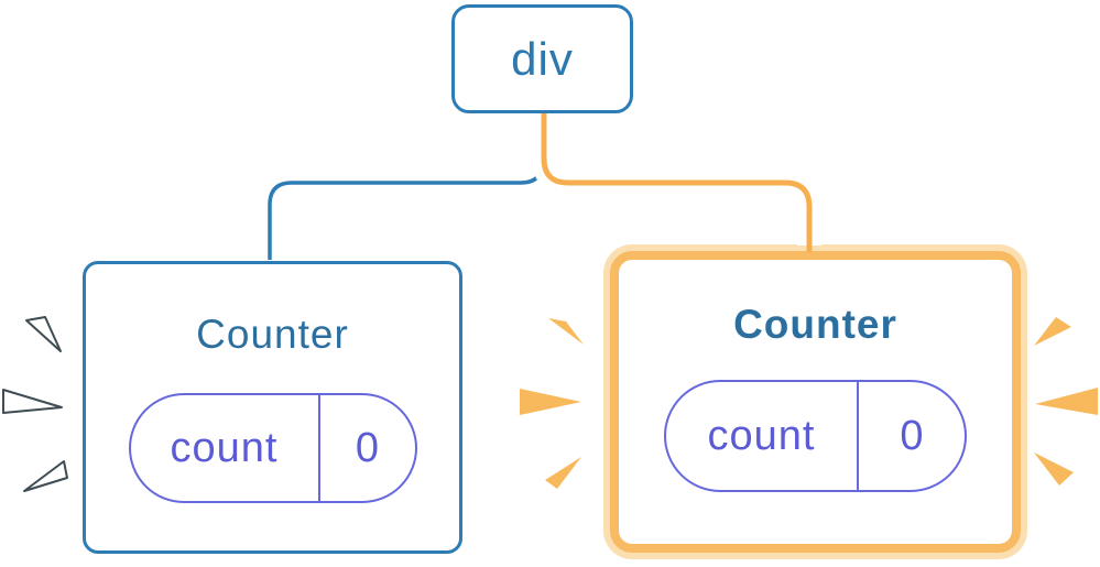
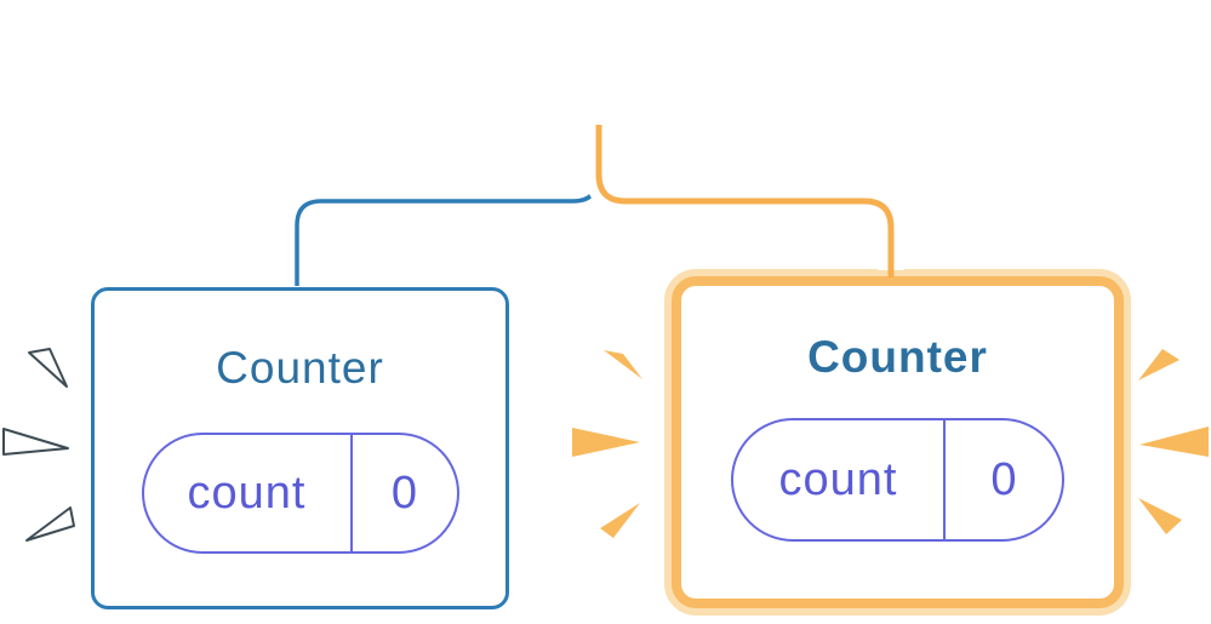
- div
  Counter
  count
  0
  Counter
  count
  0
